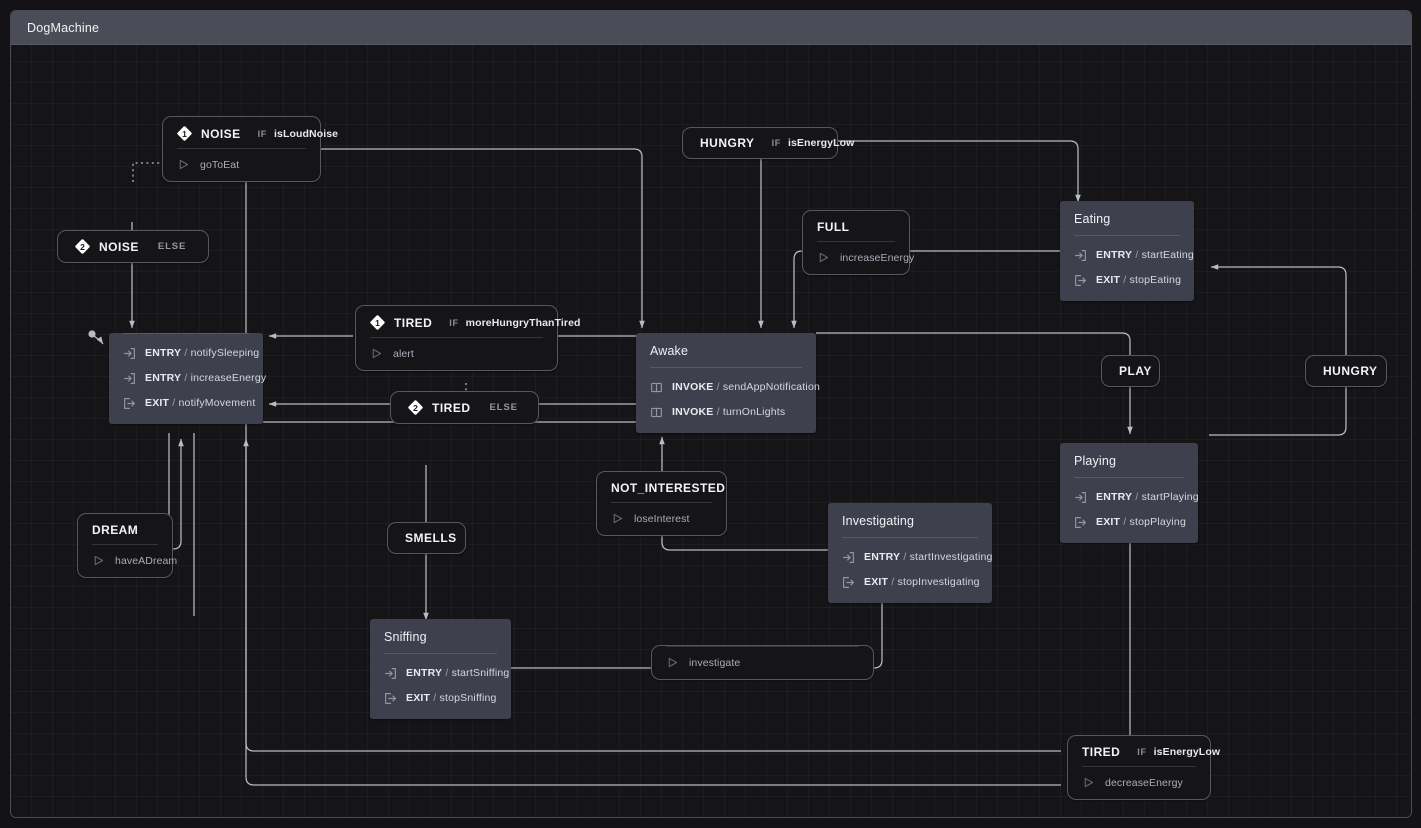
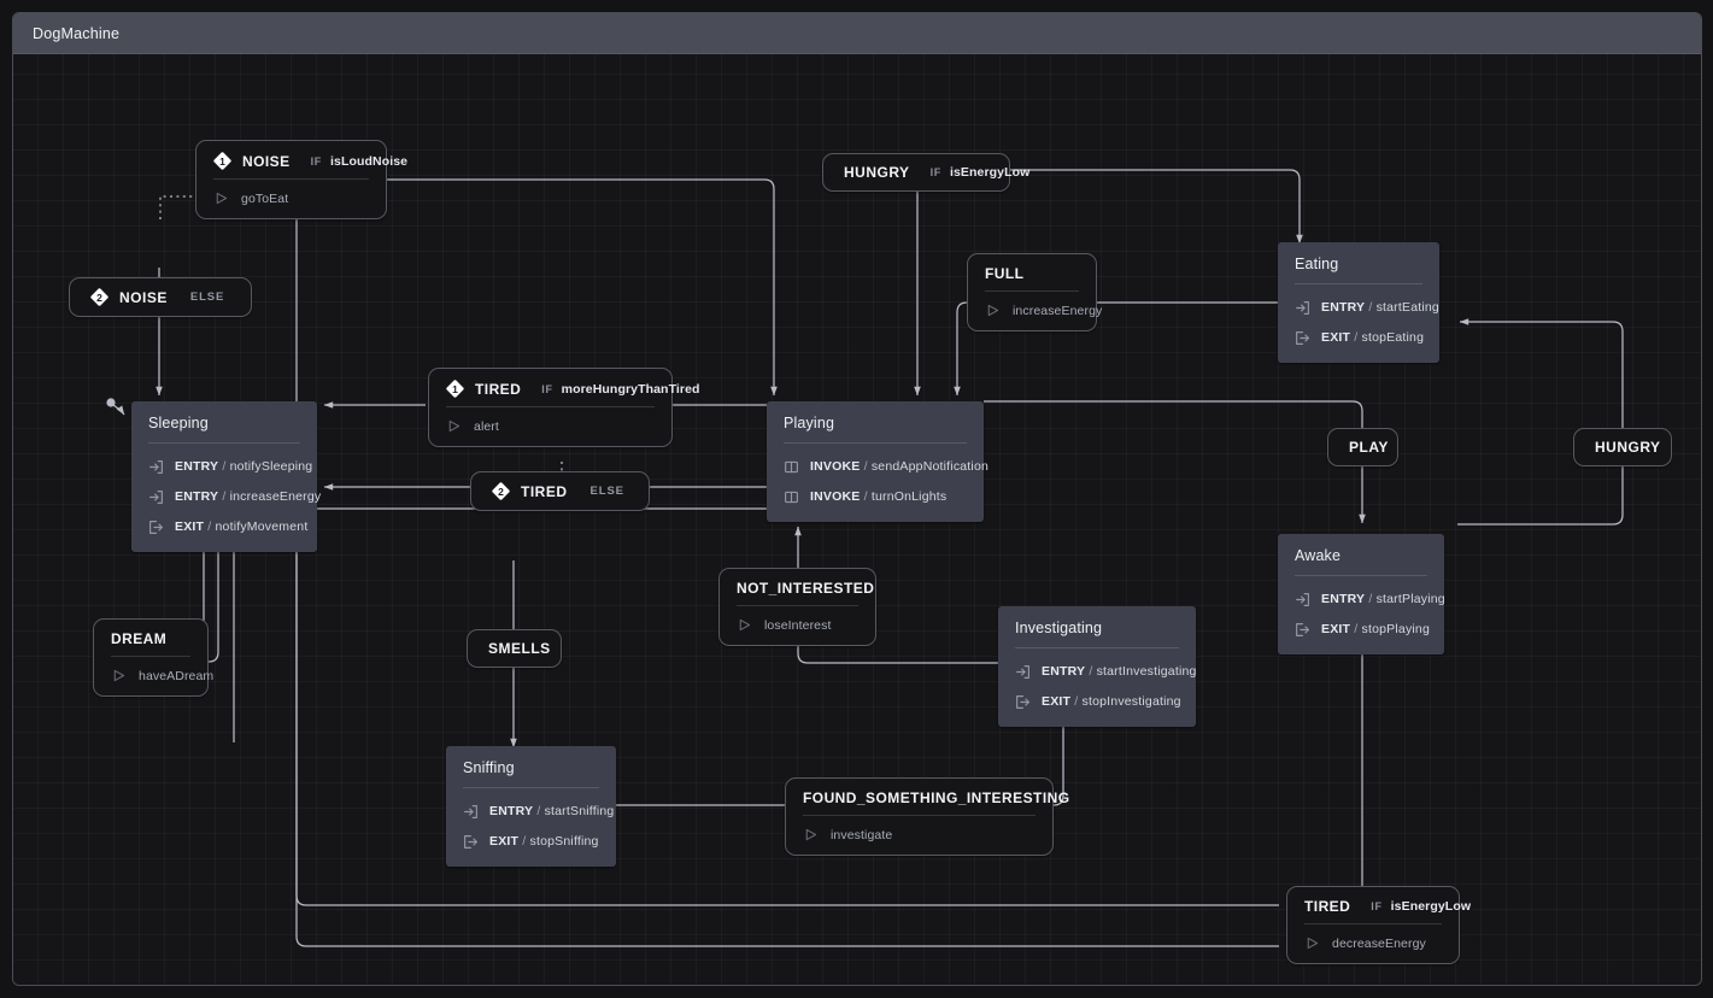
  DogMachine
+ Sleeping
  ENTRY / notifySleeping
  ENTRY / increaseEnergy
  EXIT / notifyMovement
- Awake
+ Playing
  INVOKE / sendAppNotification
  INVOKE / turnOnLights
  Eating
  ENTRY / startEating
  EXIT / stopEating
- Playing
+ Awake
  ENTRY / startPlaying
  EXIT / stopPlaying
  Investigating
  ENTRY / startInvestigating
  EXIT / stopInvestigating
  Sniffing
  ENTRY / startSniffing
  EXIT / stopSniffing
  1
  NOISE
  IF
  isLoudNoise
  goToEat
  2
  NOISE
  ELSE
  HUNGRY
  IF
  isEnergyLow
  FULL
  increaseEnergy
  1
  TIRED
  IF
  moreHungryThanTired
  alert
  2
  TIRED
  ELSE
  DREAM
  haveADream
  NOT_INTERESTED
  loseInterest
  SMELLS
  PLAY
  HUNGRY
+ FOUND_SOMETHING_INTERESTING
  investigate
  TIRED
  IF
  isEnergyLow
  decreaseEnergy
